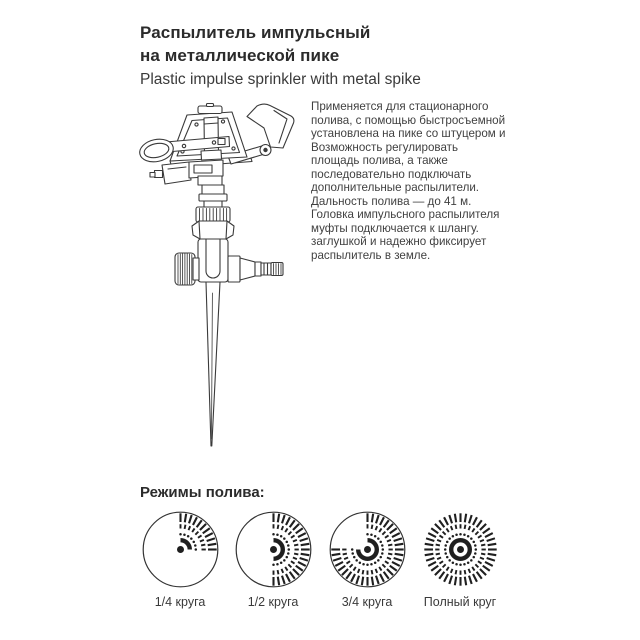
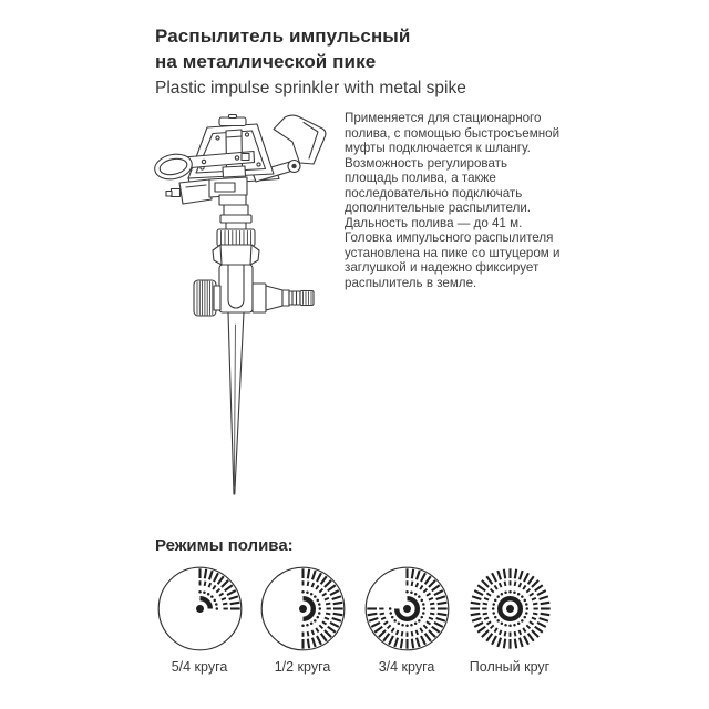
  Распылитель импульсный
  на металлической пике
  Plastic impulse sprinkler with metal spike
  Применяется для стационарного
  полива, с помощью быстросъемной
- установлена на пике со штуцером и
+ муфты подключается к шлангу.
  Возможность регулировать
  площадь полива, а также
  последовательно подключать
  дополнительные распылители.
  Дальность полива — до 41 м.
  Головка импульсного распылителя
- муфты подключается к шлангу.
+ установлена на пике со штуцером и
  заглушкой и надежно фиксирует
  распылитель в земле.
  Режимы полива:
- 1/4 круга
+ 5/4 круга
  1/2 круга
  3/4 круга
  Полный круг
